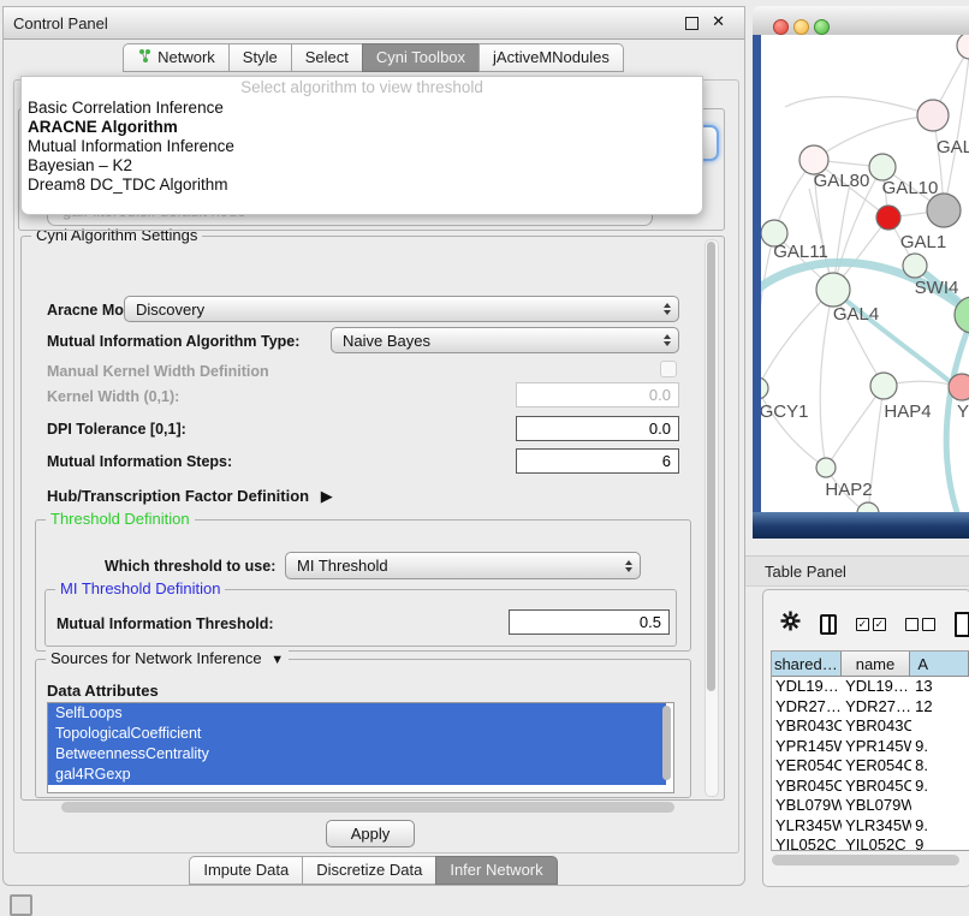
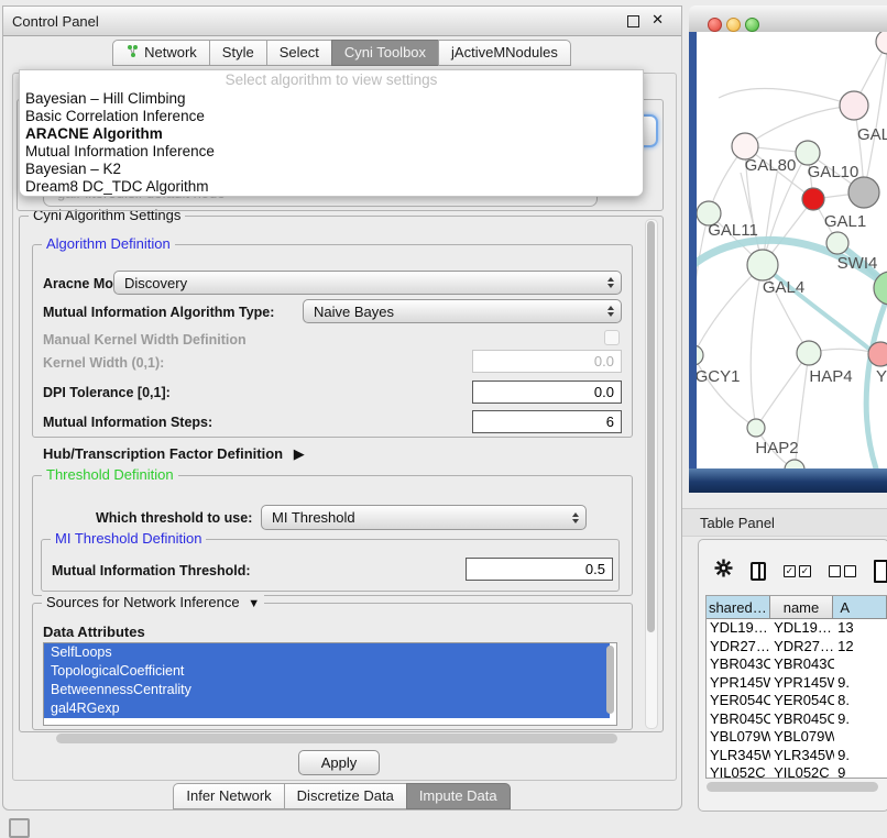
  Control Panel
  ✕
  Network
  Style
  Select
  Cyni Toolbox
  jActiveMNodules
- Select algorithm to view threshold
+ Select algorithm to view settings
+ Bayesian – Hill Climbing
  Basic Correlation Inference
  ARACNE Algorithm
  Mutual Information Inference
  Bayesian – K2
  Dream8 DC_TDC Algorithm
  Cyni Algorithm Settings
+ Algorithm Definition
  Aracne Mo
  Discovery
  Mutual Information Algorithm Type:
  Naive Bayes
  Manual Kernel Width Definition
  Kernel Width (0,1):
  0.0
  DPI Tolerance [0,1]:
  0.0
  Mutual Information Steps:
  6
  Hub/Transcription Factor Definition ▶
  Threshold Definition
  Which threshold to use:
  MI Threshold
  MI Threshold Definition
  Mutual Information Threshold:
  0.5
  Sources for Network Inference ▼
  Data Attributes
  SelfLoops
  TopologicalCoefficient
  BetweennessCentrality
  gal4RGexp
  Apply
- Impute Data
+ Infer Network
  Discretize Data
- Infer Network
+ Impute Data
  GAL
  GAL80
  GAL10
  GAL1
  GAL11
  SWI4
  GAL4
  GCY1
  HAP4
  Y
  HAP2
  Table Panel
  ✓
  ✓
  shared…
  name
  A
  YDL19…
  YDL19…
  13
  YDR27…
  YDR27…
  12
  YBR043C
  YBR043C
  YPR145W
  YPR145W
  9.
  YER054C
  YER054C
  8.
  YBR045C
  YBR045C
  9.
  YBL079W
  YBL079W
  YLR345W
  YLR345W
  9.
  YIL052C
  YIL052C
  9
